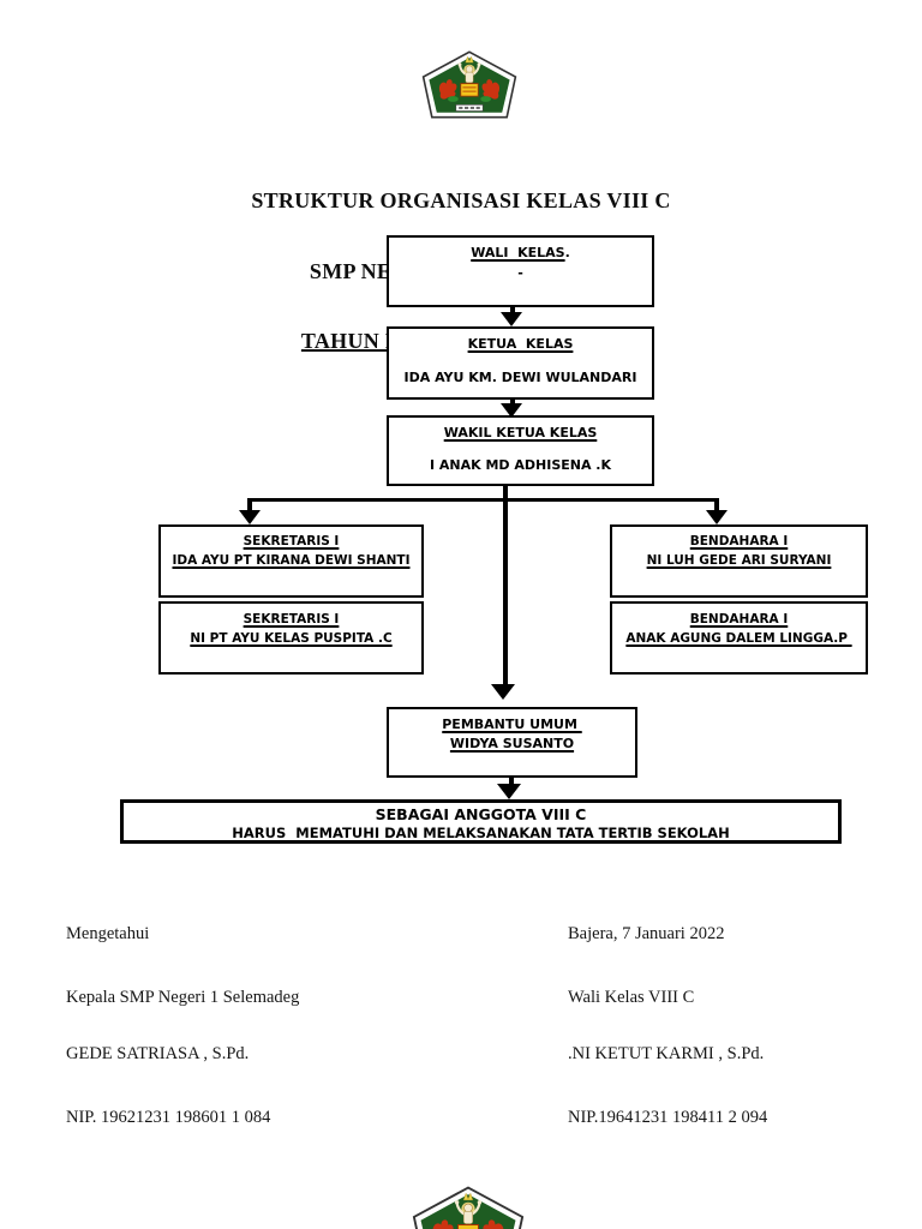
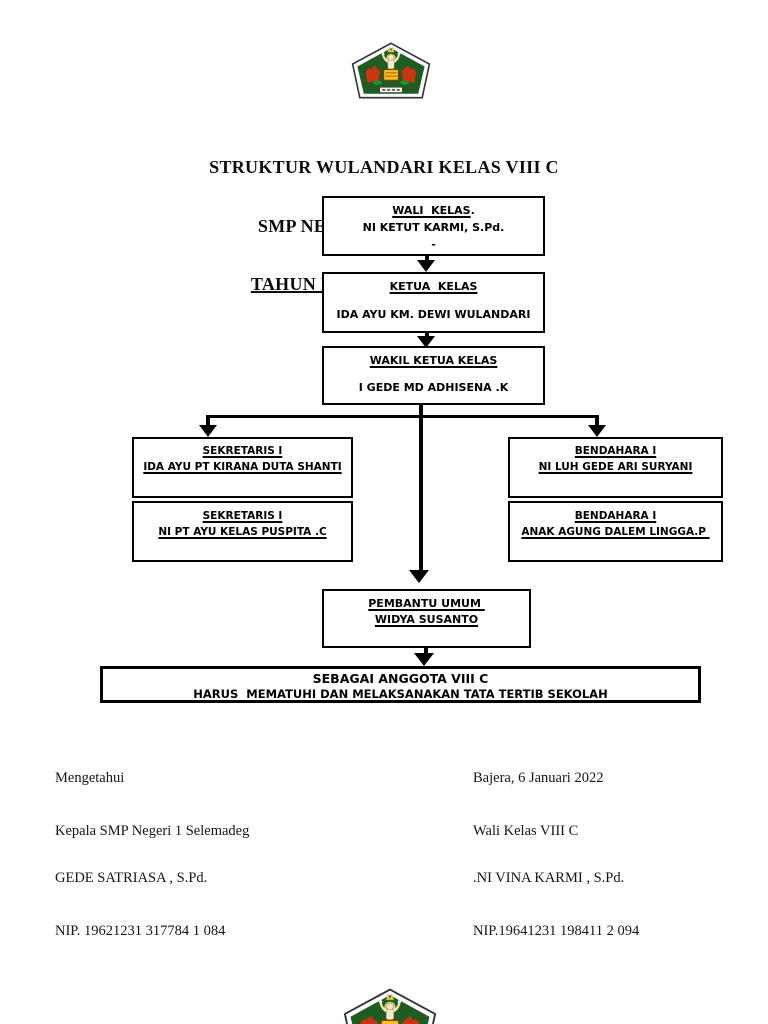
- STRUKTUR ORGANISASI KELAS VIII C
+ STRUKTUR WULANDARI KELAS VIII C
  WALI KELAS.
+ NI KETUT KARMI, S.Pd.
  -
  KETUA KELAS
  IDA AYU KM. DEWI WULANDARI
  WAKIL KETUA KELAS
- I ANAK MD ADHISENA .K
+ I GEDE MD ADHISENA .K
  SEKRETARIS I
- IDA AYU PT KIRANA DEWI SHANTI
+ IDA AYU PT KIRANA DUTA SHANTI
  SEKRETARIS I
  NI PT AYU KELAS PUSPITA .C
  BENDAHARA I
  NI LUH GEDE ARI SURYANI
  BENDAHARA I
  ANAK AGUNG DALEM LINGGA.P
  PEMBANTU UMUM
  WIDYA SUSANTO
  SEBAGAI ANGGOTA VIII C
  HARUS MEMATUHI DAN MELAKSANAKAN TATA TERTIB SEKOLAH
  Mengetahui
  Kepala SMP Negeri 1 Selemadeg
- Bajera, 7 Januari 2022
+ Bajera, 6 Januari 2022
  Wali Kelas VIII C
  GEDE SATRIASA , S.Pd.
- NIP. 19621231 198601 1 084
+ NIP. 19621231 317784 1 084
- .NI KETUT KARMI , S.Pd.
+ .NI VINA KARMI , S.Pd.
  NIP.19641231 198411 2 094
